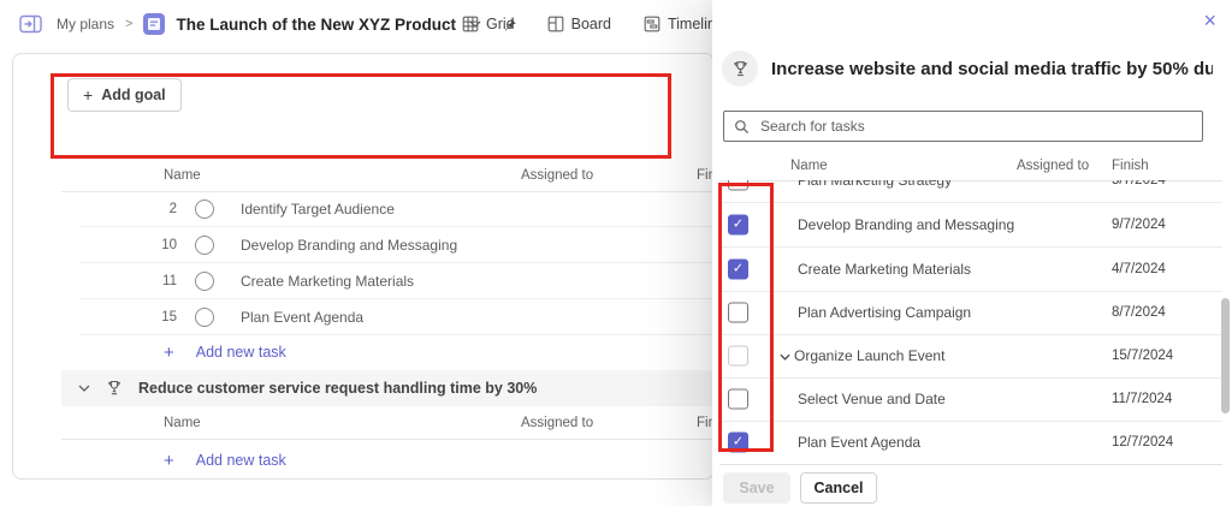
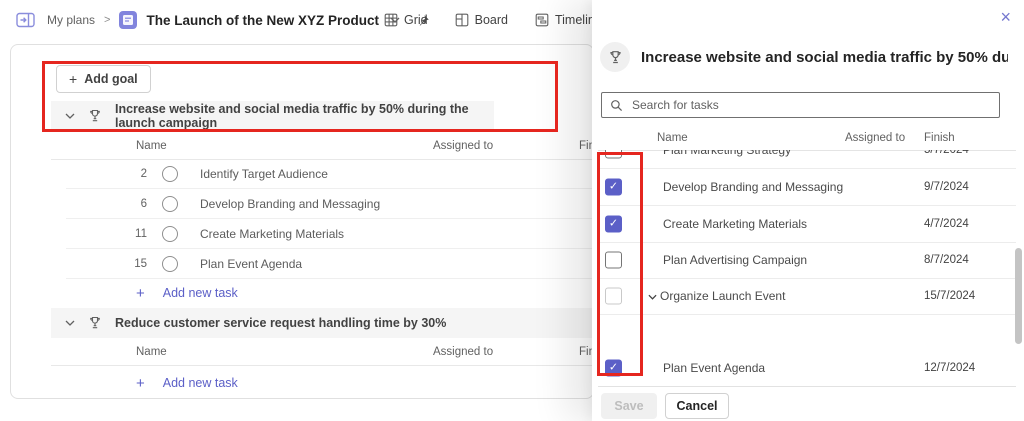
  My plans
  >
  The Launch of the New XYZ Product
  Grid
  Board
  Timeli
  +
  Add goal
+ Increase website and social media traffic by 50% during the launch campaign
  Name
  Assigned to
  2
  Identify Target Audience
- 10
+ 6
  Develop Branding and Messaging
  11
  Create Marketing Materials
  15
  Plan Event Agenda
  +
  Add new task
  Reduce customer service request handling time by 30%
  Name
  Assigned to
  +
  Add new task
  ×
  Increase website and social media traffic by 50% du
  Search for tasks
  Name
  Assigned to
  Finish
  Plan Marketing Strategy
  5/7/2024
  ✓
  Develop Branding and Messaging
  9/7/2024
  ✓
  Create Marketing Materials
  4/7/2024
  Plan Advertising Campaign
  8/7/2024
  Organize Launch Event
  15/7/2024
- Select Venue and Date
- 11/7/2024
  ✓
  Plan Event Agenda
  12/7/2024
  Save
  Cancel
